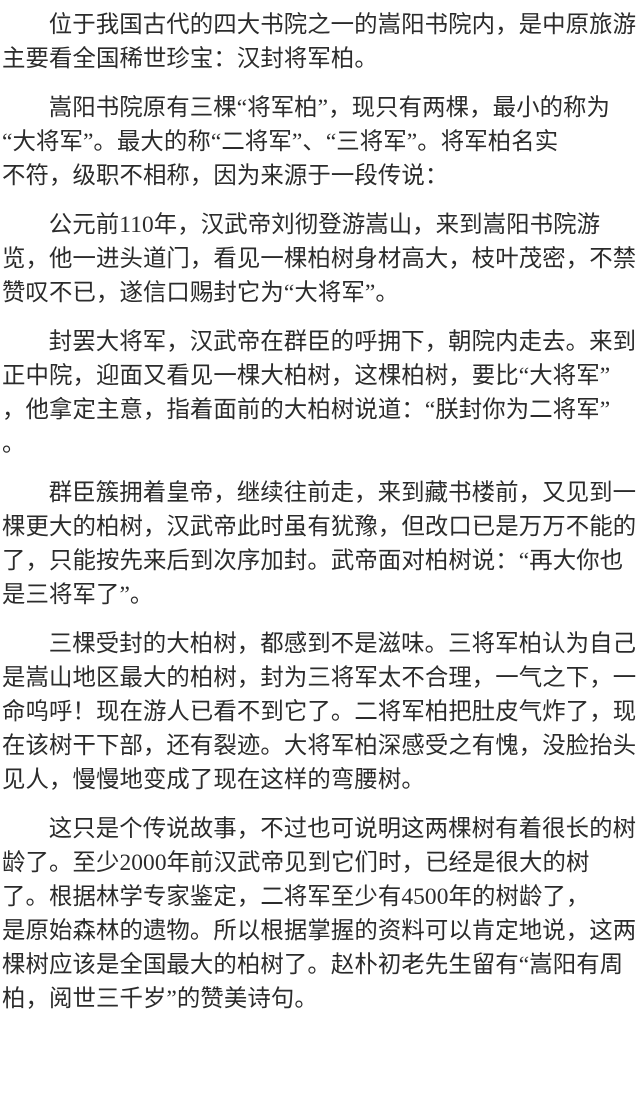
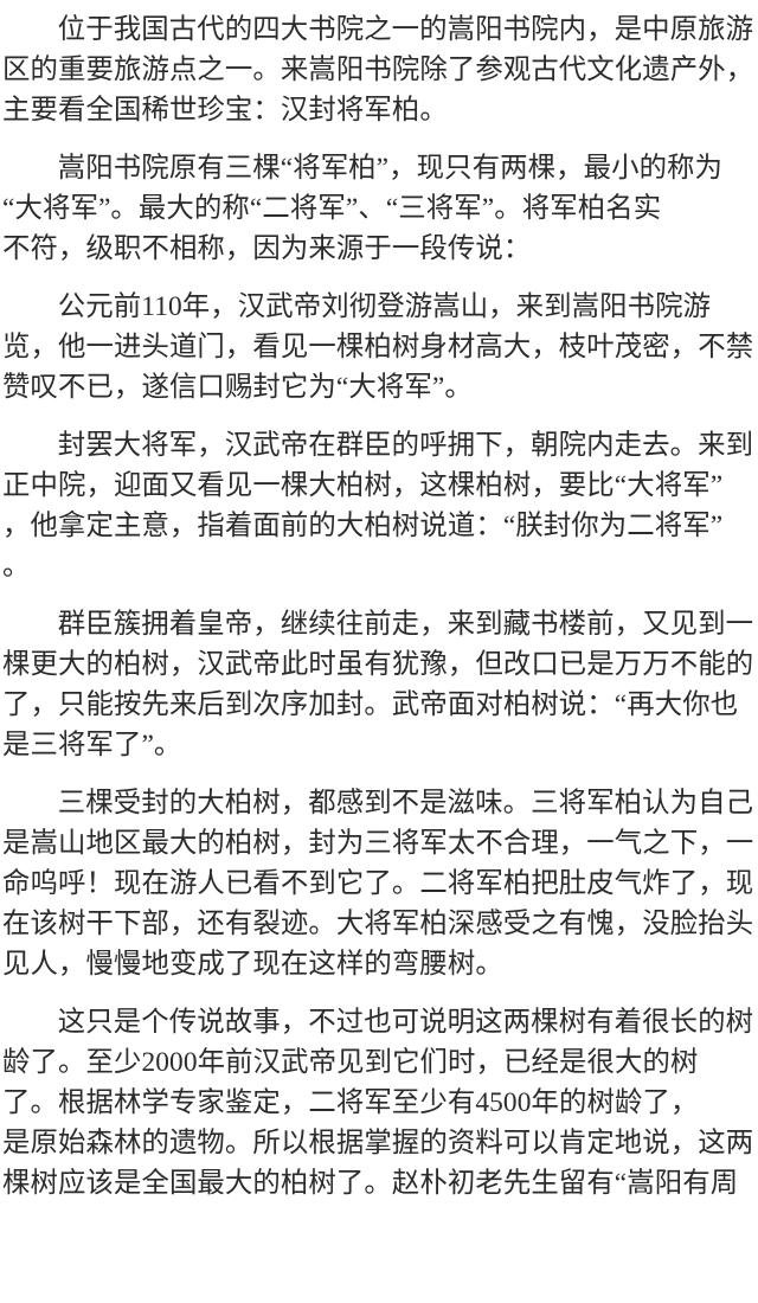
  位于我国古代的四大书院之一的嵩阳书院内，是中原旅游
+ 区的重要旅游点之一。来嵩阳书院除了参观古代文化遗产外，
  主要看全国稀世珍宝：汉封将军柏。
  嵩阳书院原有三棵“将军柏”，现只有两棵，最小的称为
  “大将军”。最大的称“二将军”、“三将军”。将军柏名实
  不符，级职不相称，因为来源于一段传说：
  公元前110年，汉武帝刘彻登游嵩山，来到嵩阳书院游
  览，他一进头道门，看见一棵柏树身材高大，枝叶茂密，不禁
  赞叹不已，遂信口赐封它为“大将军”。
  封罢大将军，汉武帝在群臣的呼拥下，朝院内走去。来到
  正中院，迎面又看见一棵大柏树，这棵柏树，要比“大将军”
  ，他拿定主意，指着面前的大柏树说道：“朕封你为二将军”
  。
  群臣簇拥着皇帝，继续往前走，来到藏书楼前，又见到一
  棵更大的柏树，汉武帝此时虽有犹豫，但改口已是万万不能的
  了，只能按先来后到次序加封。武帝面对柏树说：“再大你也
  是三将军了”。
  三棵受封的大柏树，都感到不是滋味。三将军柏认为自己
  是嵩山地区最大的柏树，封为三将军太不合理，一气之下，一
  命呜呼！现在游人已看不到它了。二将军柏把肚皮气炸了，现
  在该树干下部，还有裂迹。大将军柏深感受之有愧，没脸抬头
  见人，慢慢地变成了现在这样的弯腰树。
  这只是个传说故事，不过也可说明这两棵树有着很长的树
  龄了。至少2000年前汉武帝见到它们时，已经是很大的树
  了。根据林学专家鉴定，二将军至少有4500年的树龄了，
  是原始森林的遗物。所以根据掌握的资料可以肯定地说，这两
  棵树应该是全国最大的柏树了。赵朴初老先生留有“嵩阳有周
- 柏，阅世三千岁”的赞美诗句。
